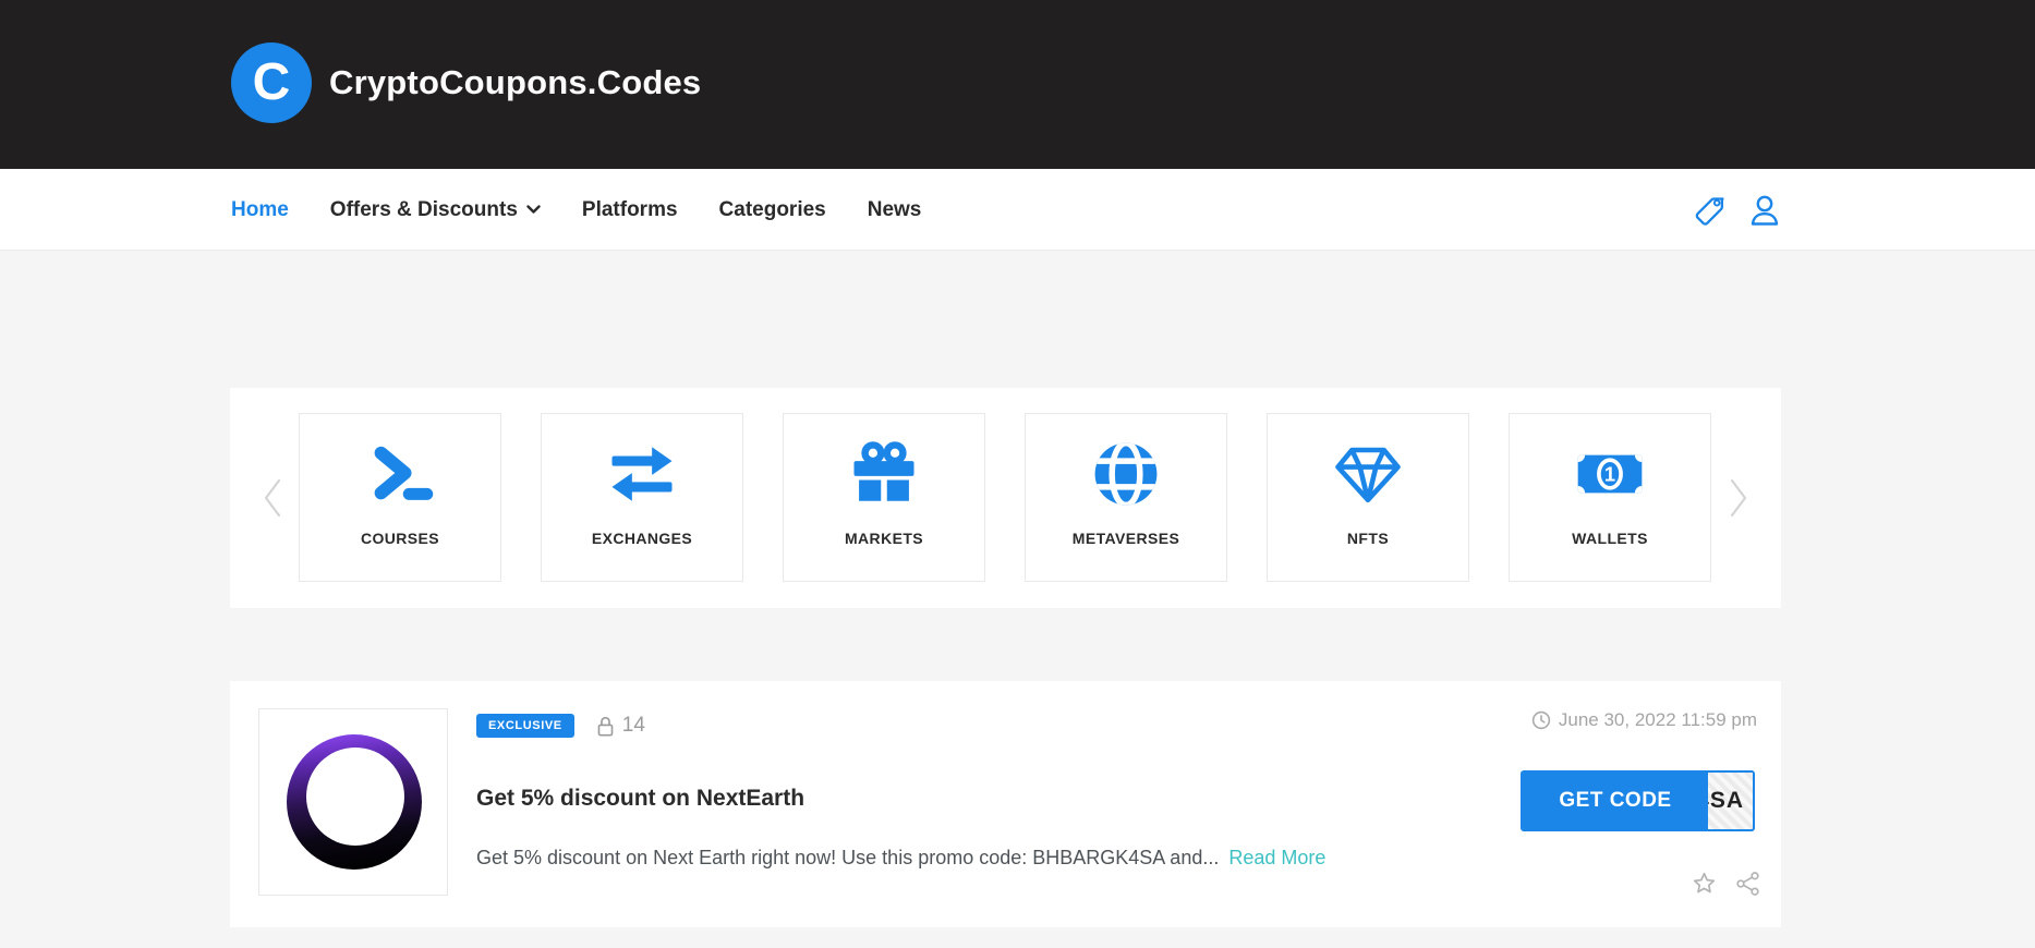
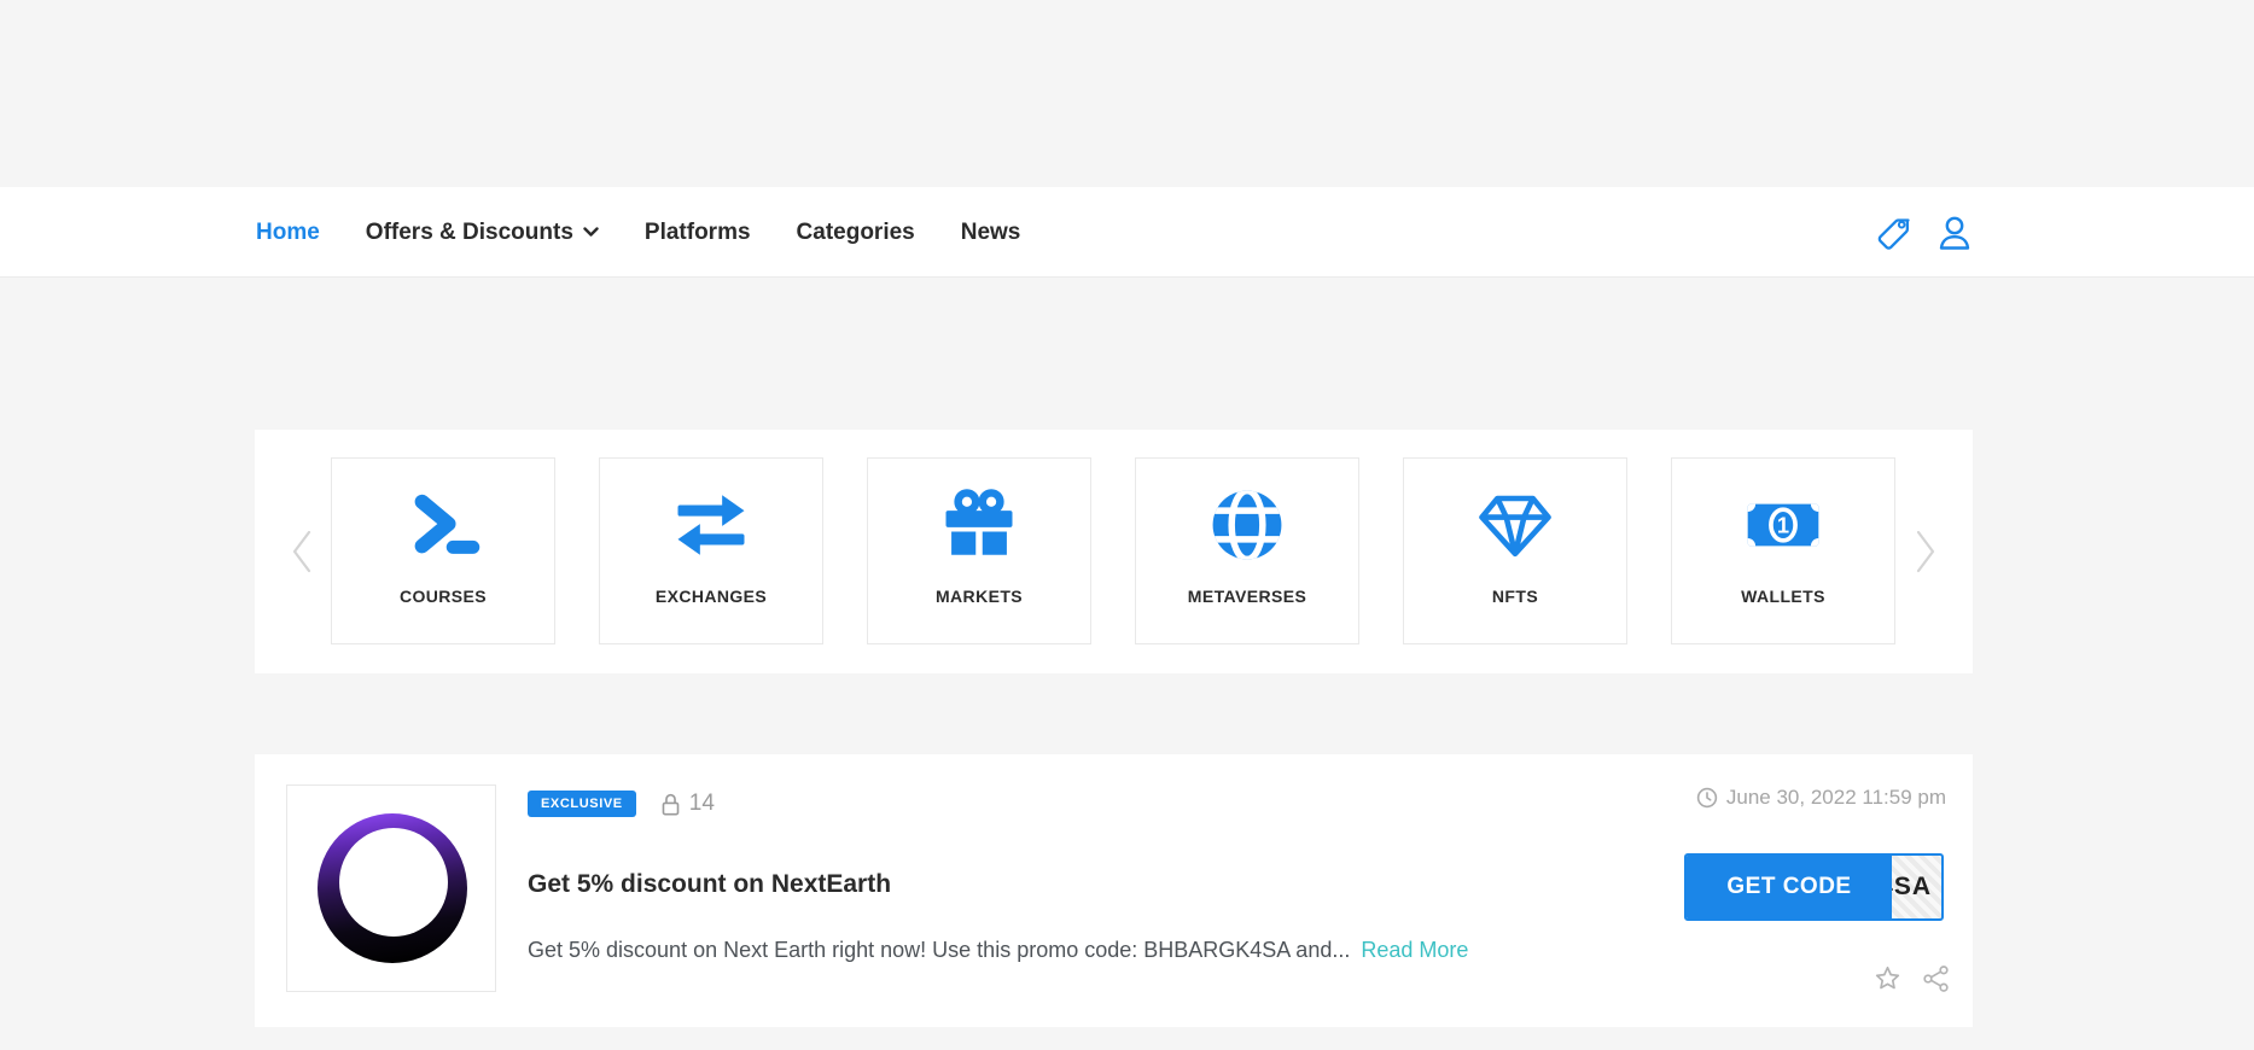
- C
- CryptoCoupons.Codes
  Home
  Offers & Discounts
  Platforms
  Categories
  News
  COURSES
  EXCHANGES
  MARKETS
  METAVERSES
  NFTS
  1
  WALLETS
  EXCLUSIVE
  14
  Get 5% discount on NextEarth
  Get 5% discount on Next Earth right now! Use this promo code: BHBARGK4SA and... Read More
  June 30, 2022 11:59 pm
  GET CODE
